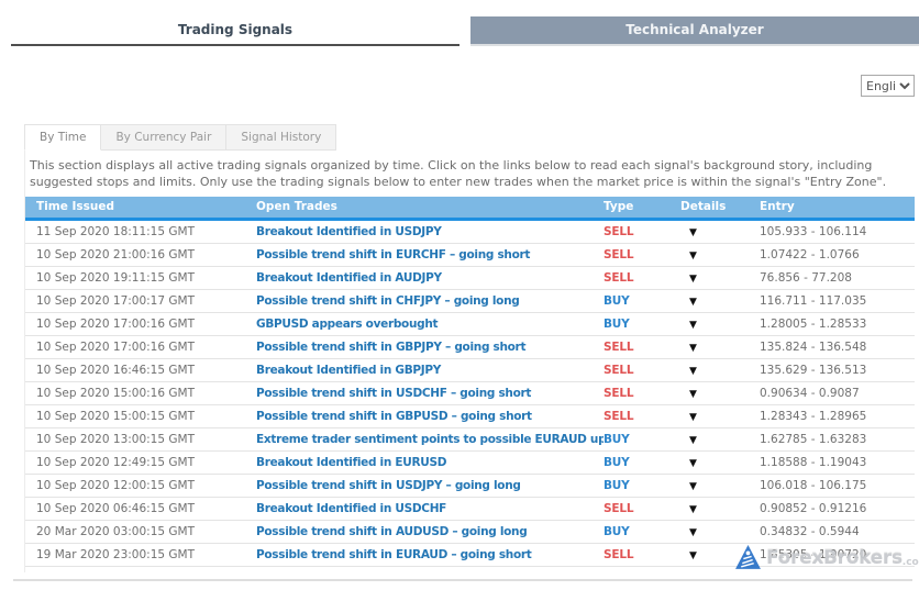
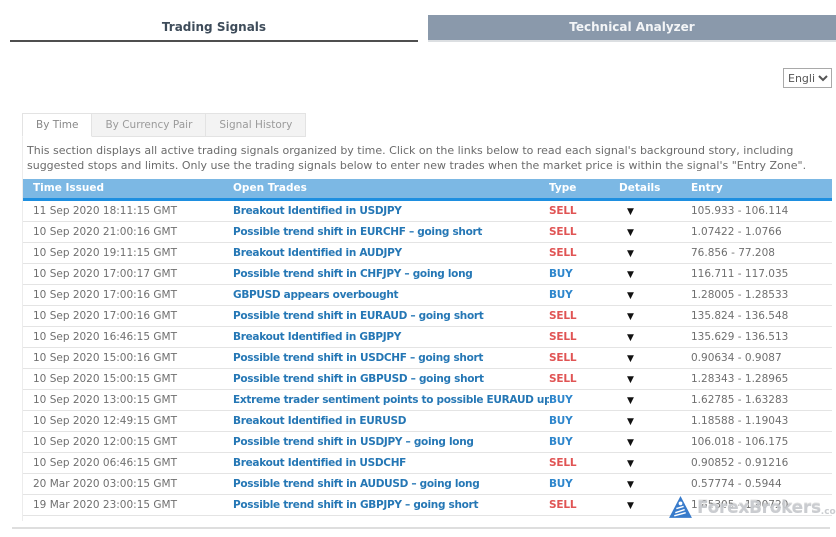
  Trading Signals
  Technical Analyzer
  Engli
  By Time
  By Currency Pair
  Signal History
  This section displays all active trading signals organized by time. Click on the links below to read each signal's background story, including suggested stops and limits. Only use the trading signals below to enter new trades when the market price is within the signal's "Entry Zone".
  Time Issued
  Open Trades
  Type
  Details
  Entry
  11 Sep 2020 18:11:15 GMT
  Breakout Identified in USDJPY
  SELL
  ▼
  105.933 - 106.114
  10 Sep 2020 21:00:16 GMT
  Possible trend shift in EURCHF – going short
  SELL
  ▼
  1.07422 - 1.0766
  10 Sep 2020 19:11:15 GMT
  Breakout Identified in AUDJPY
  SELL
  ▼
  76.856 - 77.208
  10 Sep 2020 17:00:17 GMT
  Possible trend shift in CHFJPY – going long
  BUY
  ▼
  116.711 - 117.035
  10 Sep 2020 17:00:16 GMT
  GBPUSD appears overbought
  BUY
  ▼
  1.28005 - 1.28533
  10 Sep 2020 17:00:16 GMT
- Possible trend shift in GBPJPY – going short
+ Possible trend shift in EURAUD – going short
  SELL
  ▼
  135.824 - 136.548
  10 Sep 2020 16:46:15 GMT
  Breakout Identified in GBPJPY
  SELL
  ▼
  135.629 - 136.513
  10 Sep 2020 15:00:16 GMT
  Possible trend shift in USDCHF – going short
  SELL
  ▼
  0.90634 - 0.9087
  10 Sep 2020 15:00:15 GMT
  Possible trend shift in GBPUSD – going short
  SELL
  ▼
  1.28343 - 1.28965
  10 Sep 2020 13:00:15 GMT
  Extreme trader sentiment points to possible EURAUD up
  BUY
  ▼
  1.62785 - 1.63283
  10 Sep 2020 12:49:15 GMT
  Breakout Identified in EURUSD
  BUY
  ▼
  1.18588 - 1.19043
  10 Sep 2020 12:00:15 GMT
  Possible trend shift in USDJPY – going long
  BUY
  ▼
  106.018 - 106.175
  10 Sep 2020 06:46:15 GMT
  Breakout Identified in USDCHF
  SELL
  ▼
  0.90852 - 0.91216
  20 Mar 2020 03:00:15 GMT
  Possible trend shift in AUDUSD – going long
  BUY
  ▼
- 0.34832 - 0.5944
+ 0.57774 - 0.5944
  19 Mar 2020 23:00:15 GMT
- Possible trend shift in EURAUD – going short
+ Possible trend shift in GBPJPY – going short
  SELL
  ▼
  1.85305 - 1.90720
  ForexBrokers
  .co
